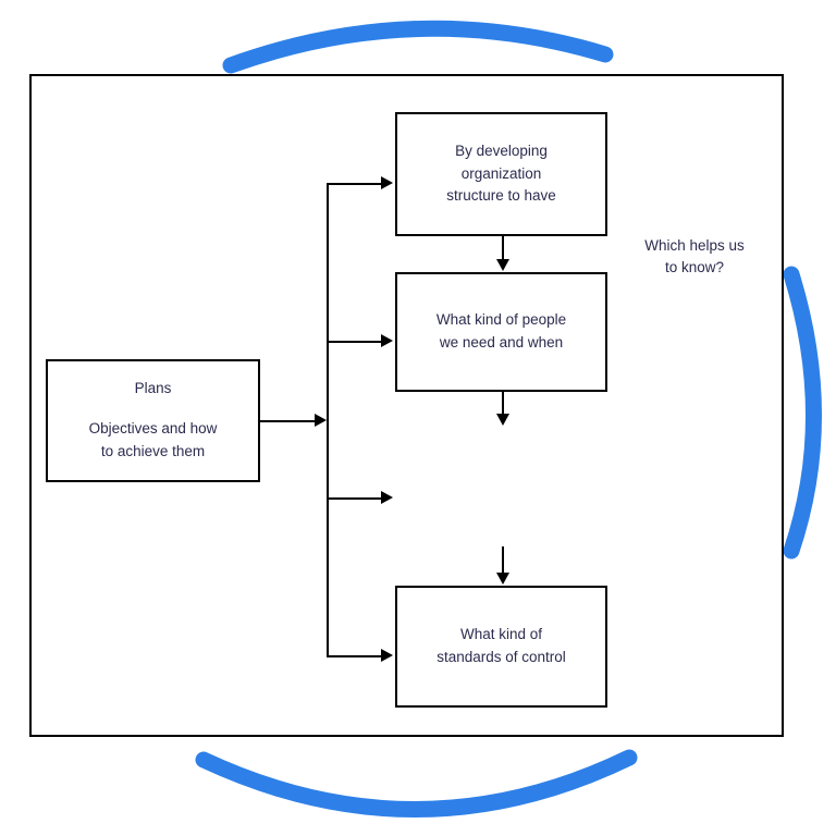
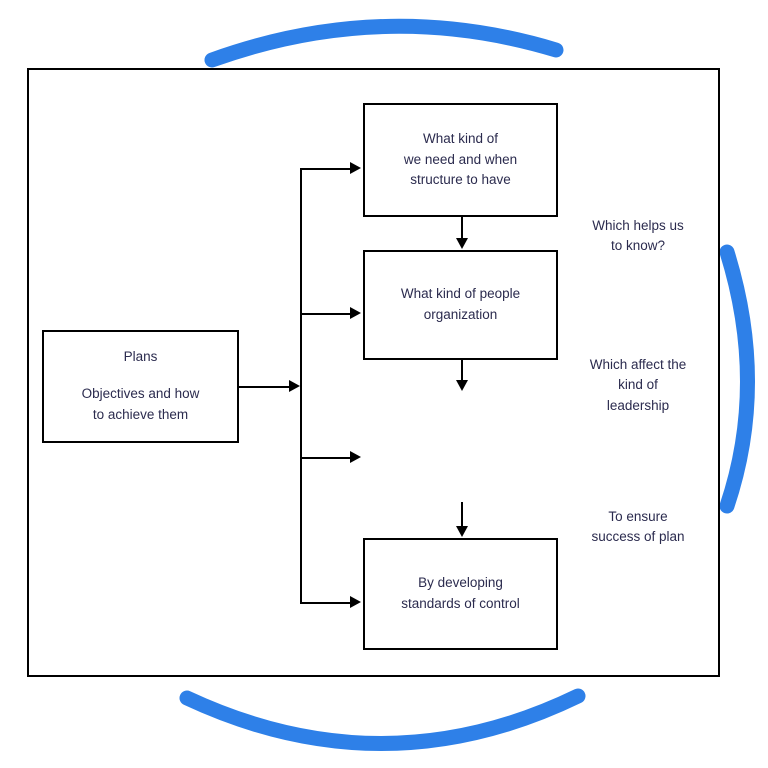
  Plans
  Objectives and how
  to achieve them
- By developing
+ What kind of
- organization
+ we need and when
  structure to have
  What kind of people
- we need and when
+ organization
- What kind of
+ By developing
  standards of control
  Which helps us
  to know?
+ Which affect the
+ kind of
+ leadership
+ To ensure
+ success of plan
